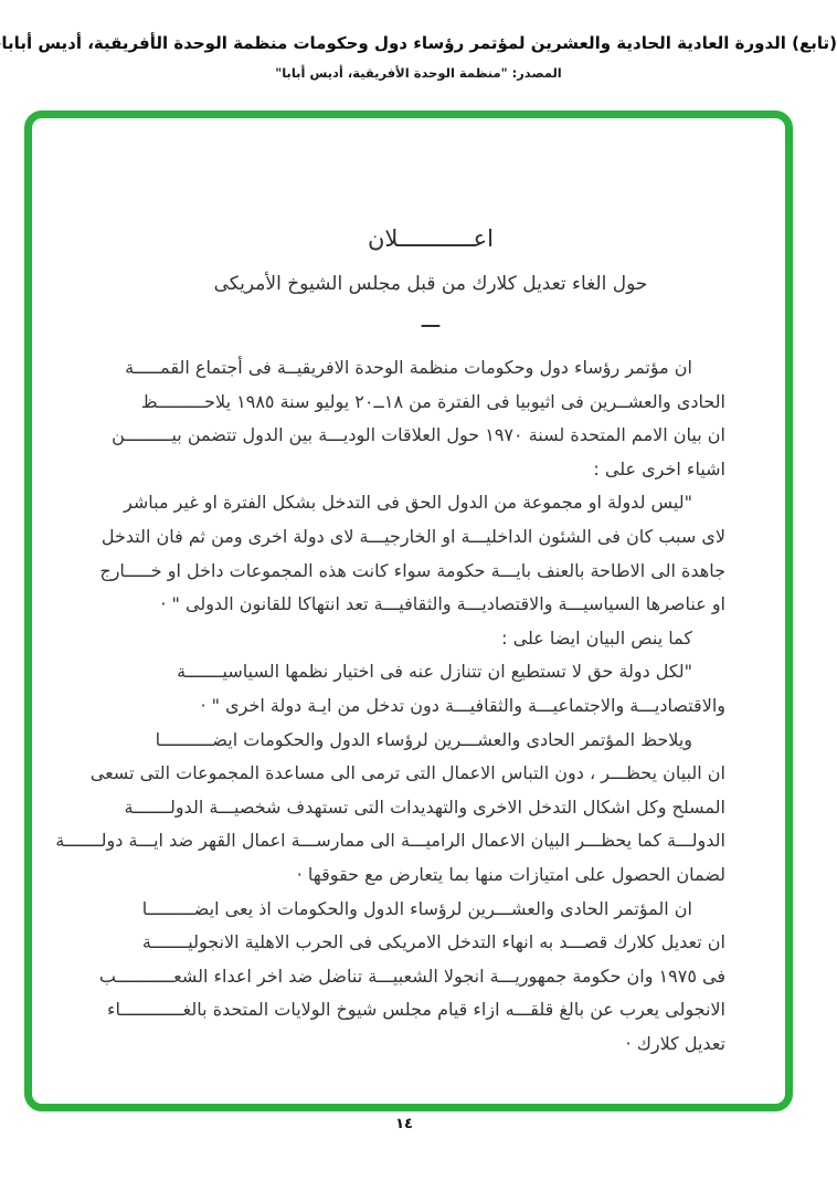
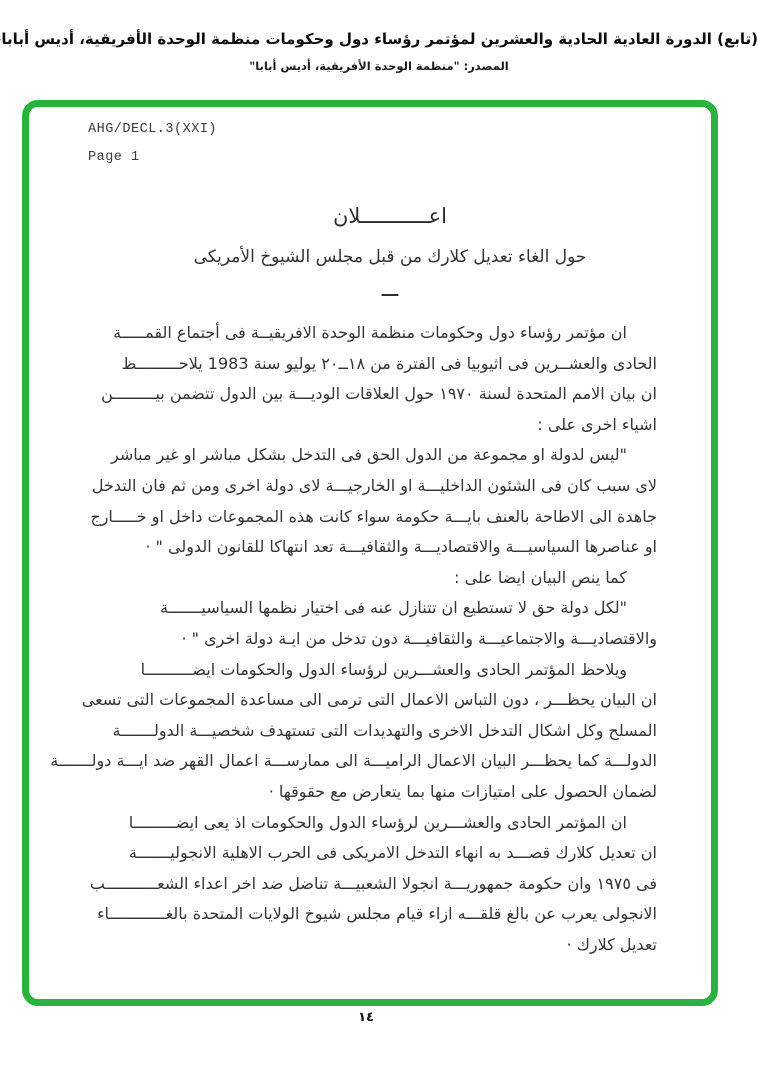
  (تابع) الدورة العادية الحادية والعشرين لمؤتمر رؤساء دول وحكومات منظمة الوحدة الأفريقية، أديس أبابا
  المصدر: "منظمة الوحدة الأفريقية، أديس أبابا"
+ AHG/DECL.3(XXI)
+ Page 1
  اعـــــــــــلان
  حول الغاء تعديل كلارك من قبل مجلس الشيوخ الأمريكى
  ـــ
  ان مؤتمر رؤساء دول وحكومات منظمة الوحدة الافريقيــة فى أجتماع القمـــــة
- الحادى والعشــرين فى اثيوبيا فى الفترة من ١٨ــ٢٠ يوليو سنة ١٩٨٥ يلاحـــــــــظ
+ الحادى والعشــرين فى اثيوبيا فى الفترة من ١٨ــ٢٠ يوليو سنة 1983 يلاحـــــــــظ
  ان بيان الامم المتحدة لسنة ١٩٧٠ حول العلاقات الوديـــة بين الدول تتضمن بيـــــــــن
  اشياء اخرى على :
- "ليس لدولة او مجموعة من الدول الحق فى التدخل بشكل الفترة او غير مباشر
+ "ليس لدولة او مجموعة من الدول الحق فى التدخل بشكل مباشر او غير مباشر
  لاى سبب كان فى الشئون الداخليـــة او الخارجيـــة لاى دولة اخرى ومن ثم فان التدخل
  جاهدة الى الاطاحة بالعنف بايـــة حكومة سواء كانت هذه المجموعات داخل او خـــــارج
  او عناصرها السياسيـــة والاقتصاديـــة والثقافيـــة تعد انتهاكا للقانون الدولى " ·
  كما ينص البيان ايضا على :
  "لكل دولة حق لا تستطيع ان تتنازل عنه فى اختيار نظمها السياسيـــــــة
  والاقتصاديـــة والاجتماعيـــة والثقافيـــة دون تدخل من ايـة دولة اخرى " ·
  ويلاحظ المؤتمر الحادى والعشـــرين لرؤساء الدول والحكومات ايضــــــــــا
  ان البيان يحظـــر ، دون التباس الاعمال التى ترمى الى مساعدة المجموعات التى تسعى
  المسلح وكل اشكال التدخل الاخرى والتهديدات التى تستهدف شخصيـــة الدولـــــــة
  الدولـــة كما يحظـــر البيان الاعمال الراميـــة الى ممارســـة اعمال القهر ضد ايـــة دولـــــــة
  لضمان الحصول على امتيازات منها بما يتعارض مع حقوقها ·
  ان المؤتمر الحادى والعشـــرين لرؤساء الدول والحكومات اذ يعى ايضـــــــــا
  ان تعديل كلارك قصـــد به انهاء التدخل الامريكى فى الحرب الاهلية الانجوليـــــــة
  فى ١٩٧٥ وان حكومة جمهوريـــة انجولا الشعبيـــة تناضل ضد اخر اعداء الشعـــــــــــب
  الانجولى يعرب عن بالغ قلقـــه ازاء قيام مجلس شيوخ الولايات المتحدة بالغــــــــــــاء
  تعديل كلارك ·
  ١٤
